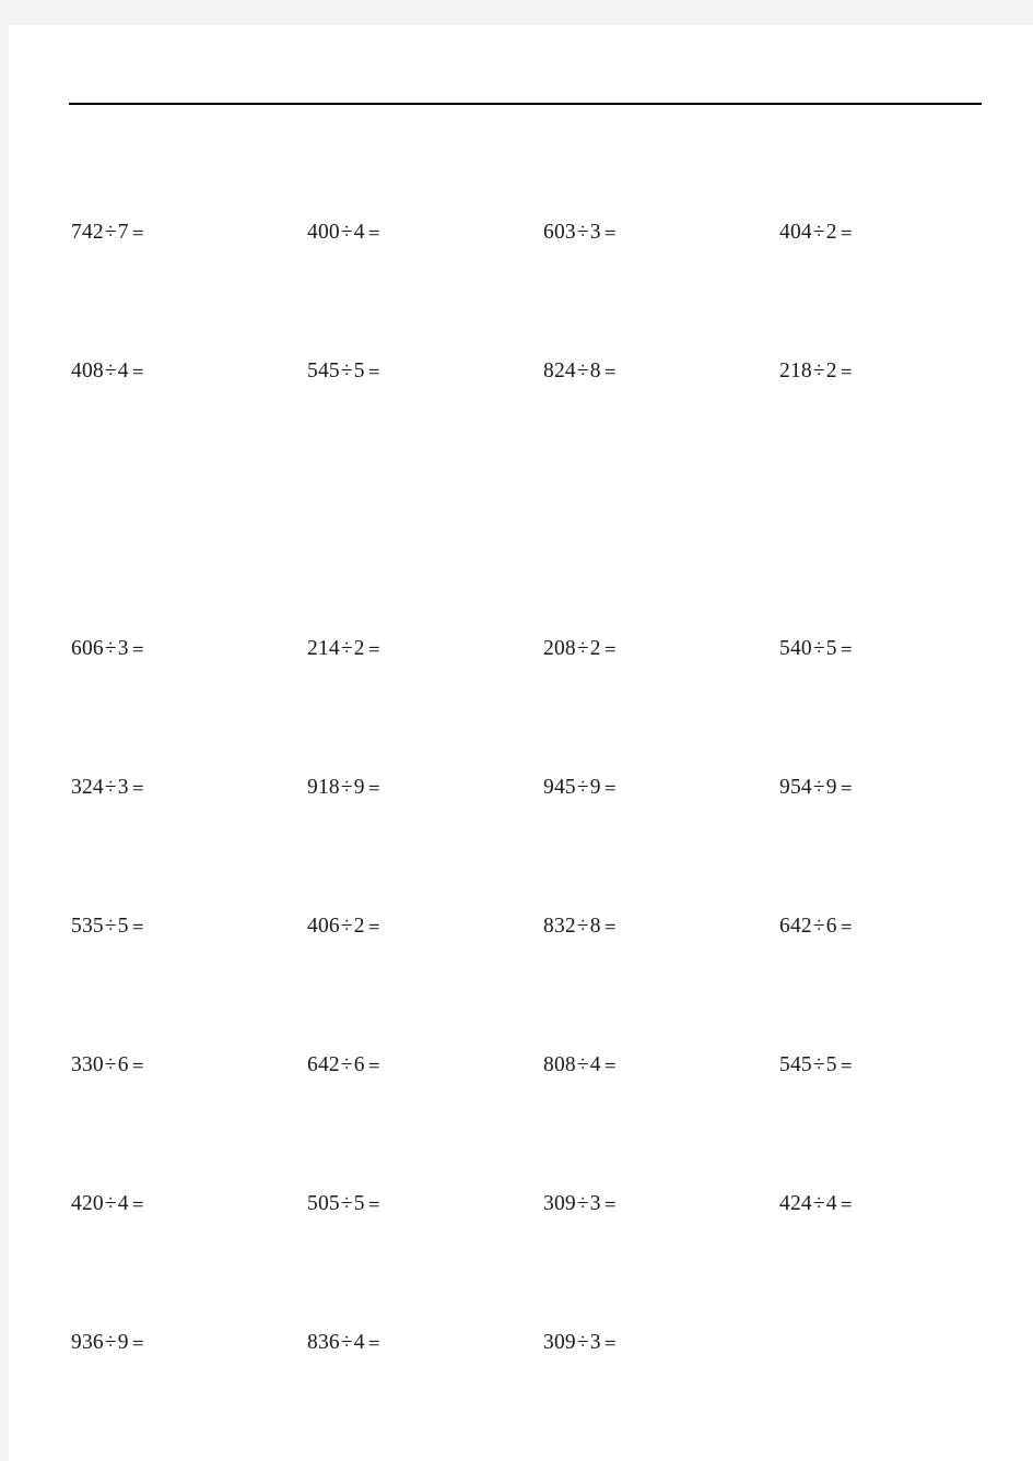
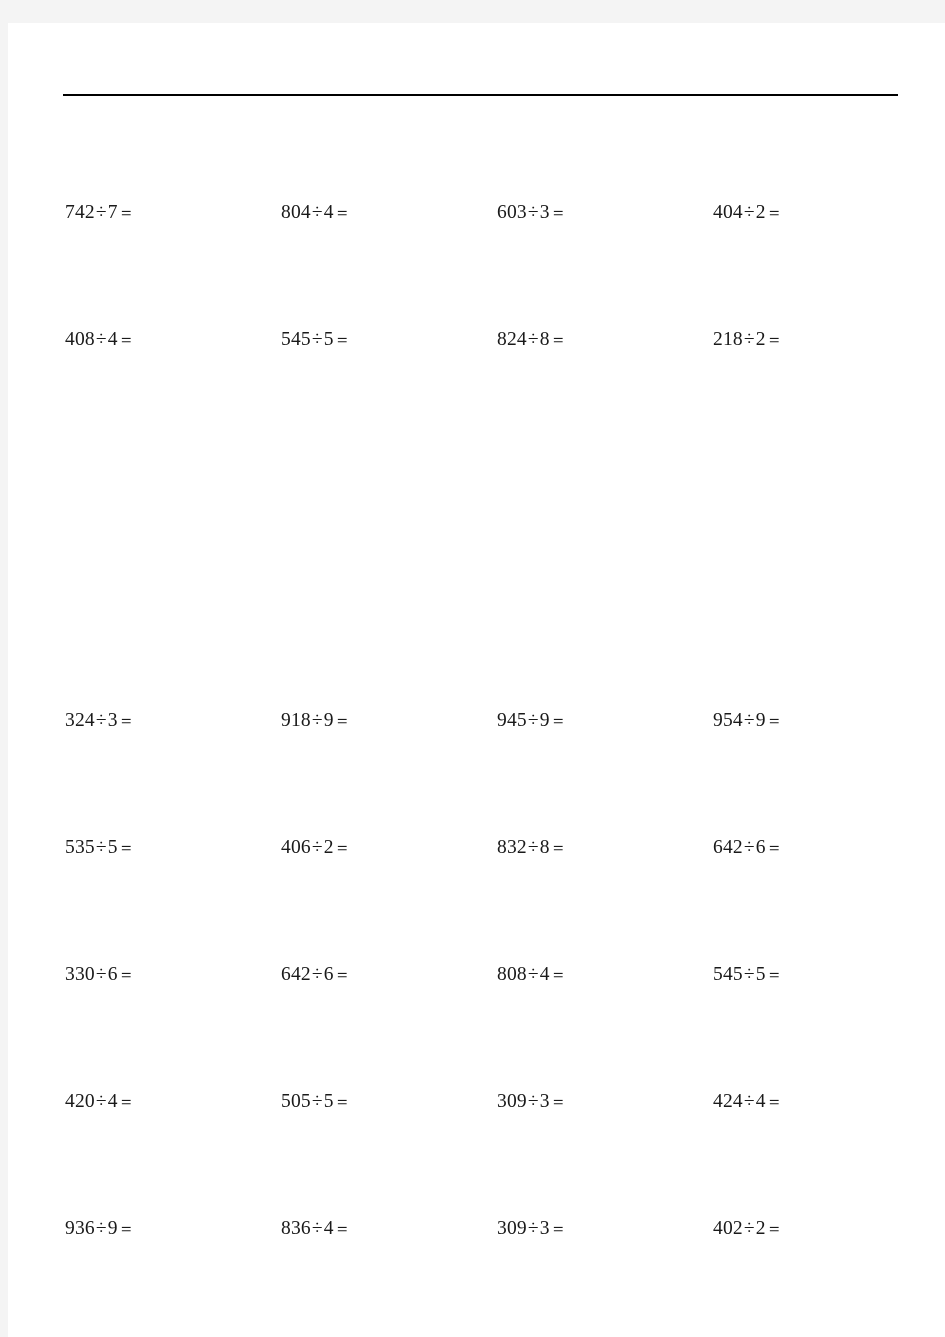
  742÷7＝
- 400÷4＝
+ 804÷4＝
  603÷3＝
  404÷2＝
  408÷4＝
  545÷5＝
  824÷8＝
  218÷2＝
- 606÷3＝
- 214÷2＝
- 208÷2＝
- 540÷5＝
  324÷3＝
  918÷9＝
  945÷9＝
  954÷9＝
  535÷5＝
  406÷2＝
  832÷8＝
  642÷6＝
  330÷6＝
  642÷6＝
  808÷4＝
  545÷5＝
  420÷4＝
  505÷5＝
  309÷3＝
  424÷4＝
  936÷9＝
  836÷4＝
  309÷3＝
+ 402÷2＝
